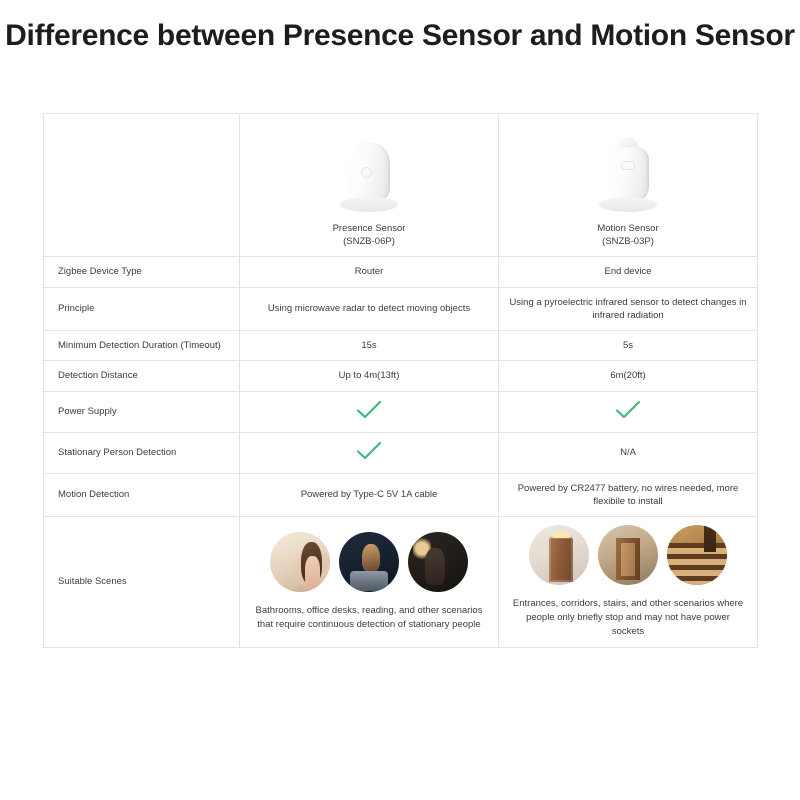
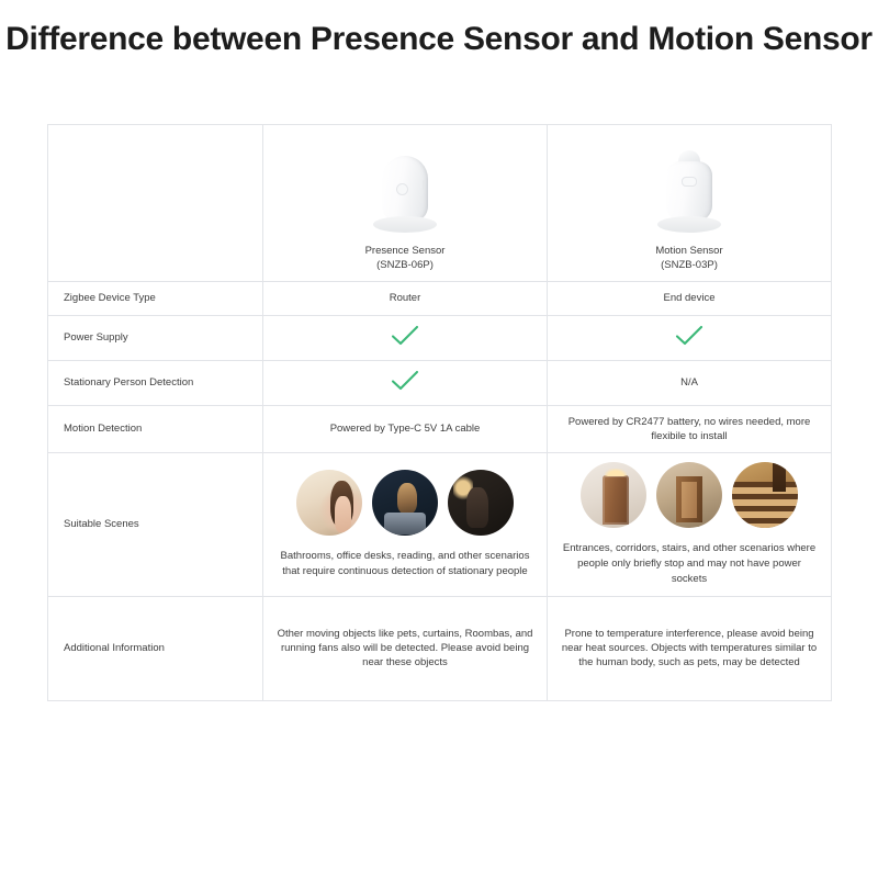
  Difference between Presence Sensor and Motion Sensor
  	Presence Sensor (SNZB-06P)	Motion Sensor (SNZB-03P)
  Zigbee Device Type	Router	End device
- Principle	Using microwave radar to detect moving objects	Using a pyroelectric infrared sensor to detect changes in infrared radiation
- Minimum Detection Duration (Timeout)	15s	5s
- Detection Distance	Up to 4m(13ft)	6m(20ft)
  Power Supply
  Stationary Person Detection		N/A
  Motion Detection	Powered by Type-C 5V 1A cable	Powered by CR2477 battery, no wires needed, more flexibile to install
  Suitable Scenes	Bathrooms, office desks, reading, and other scenarios that require continuous detection of stationary people	Entrances, corridors, stairs, and other scenarios where people only briefly stop and may not have power sockets
+ Additional Information	Other moving objects like pets, curtains, Roombas, and running fans also will be detected. Please avoid being near these objects	Prone to temperature interference, please avoid being near heat sources. Objects with temperatures similar to the human body, such as pets, may be detected
